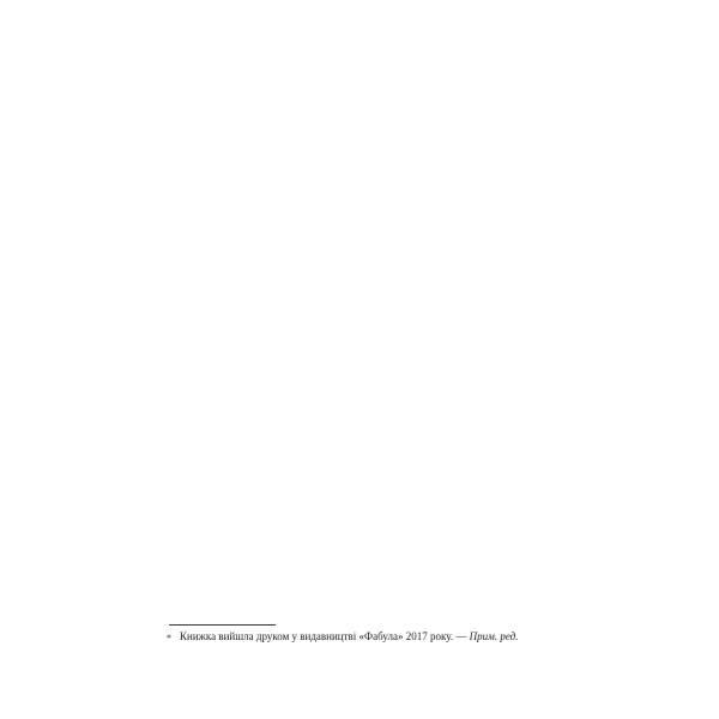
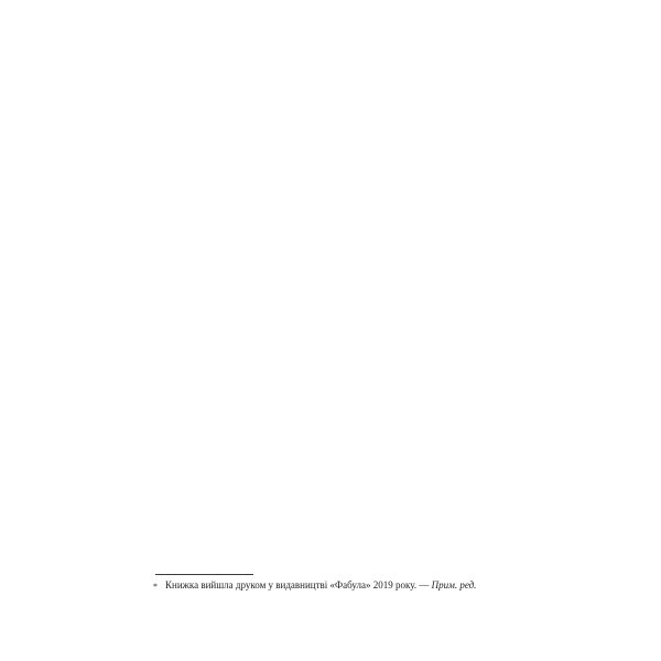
  *
- Книжка вийшла друком у видавництві «Фабула» 2017 року. — Прим. ред.
+ Книжка вийшла друком у видавництві «Фабула» 2019 року. — Прим. ред.
